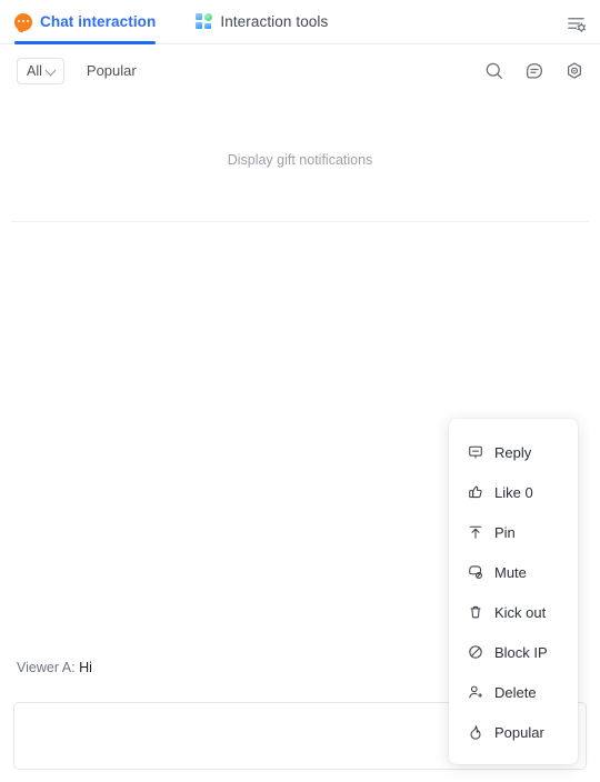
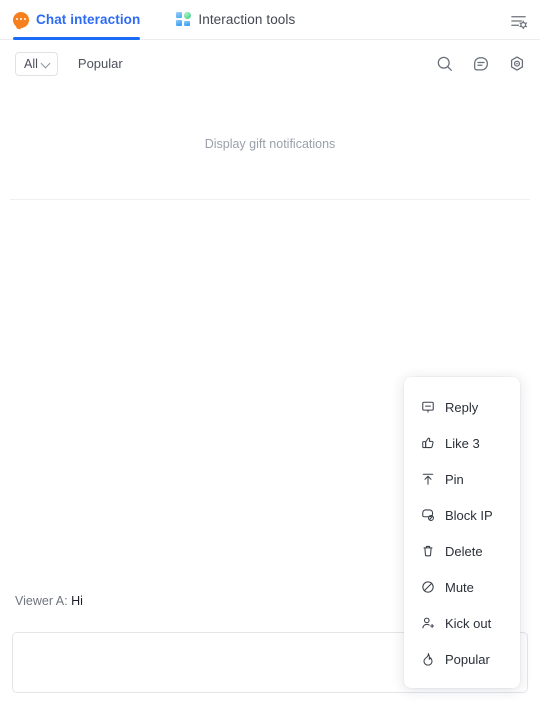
  Chat interaction
  Interaction tools
  All
  Popular
  Display gift notifications
  Viewer A: Hi
  Reply
- Like 0
+ Like 3
  Pin
- Mute
+ Block IP
- Kick out
+ Delete
- Block IP
+ Mute
- Delete
+ Kick out
  Popular
